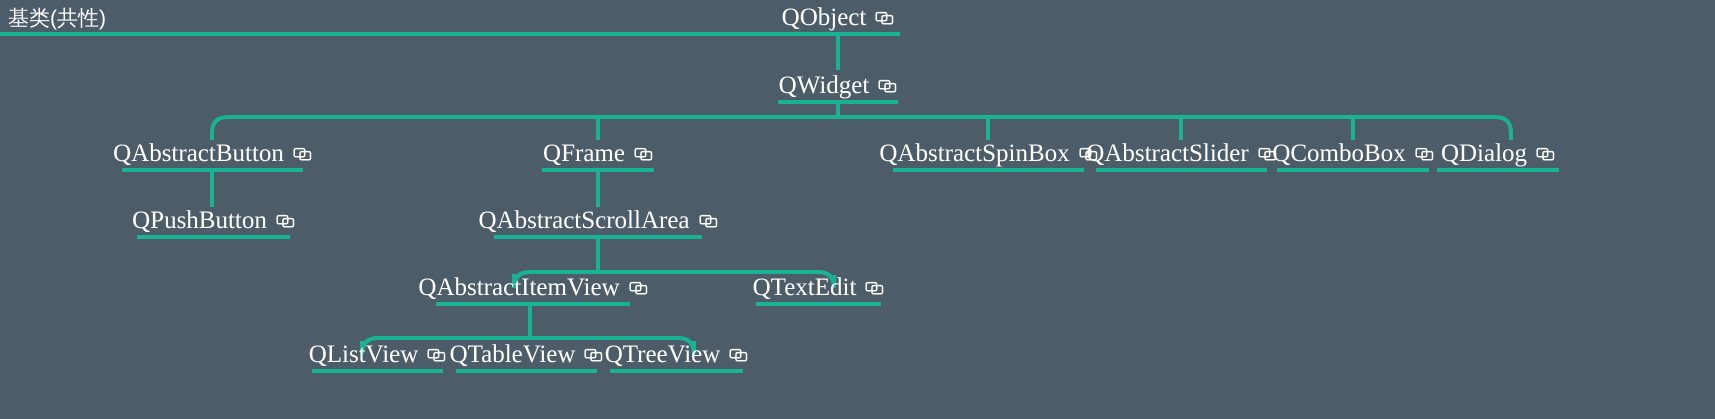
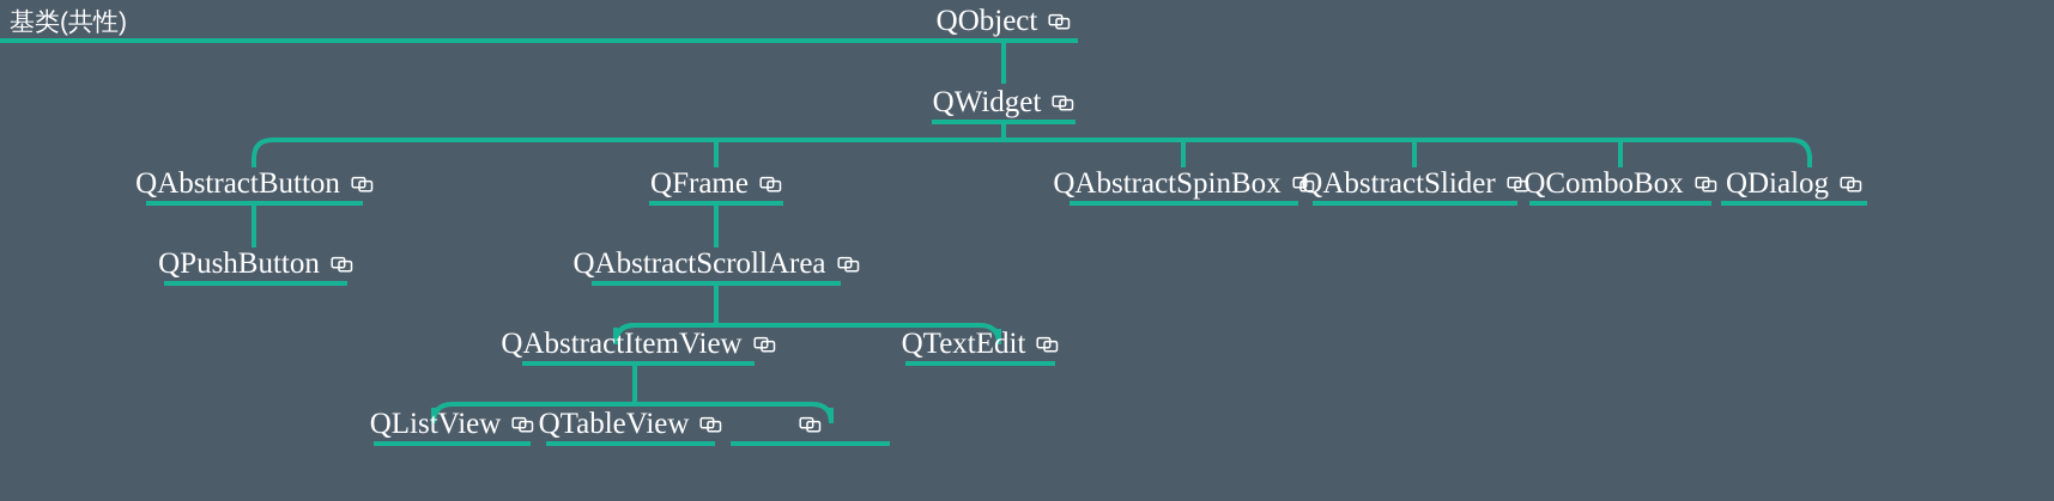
  基类(共性)
  QObject
  QWidget
  QAbstractButton
  QFrame
  QAbstractSpinBox
  QAbstractSlider
  QComboBox
  QDialog
  QPushButton
  QAbstractScrollArea
  QAbstractItemView
  QTextEdit
  QListView
  QTableView
- QTreeView
